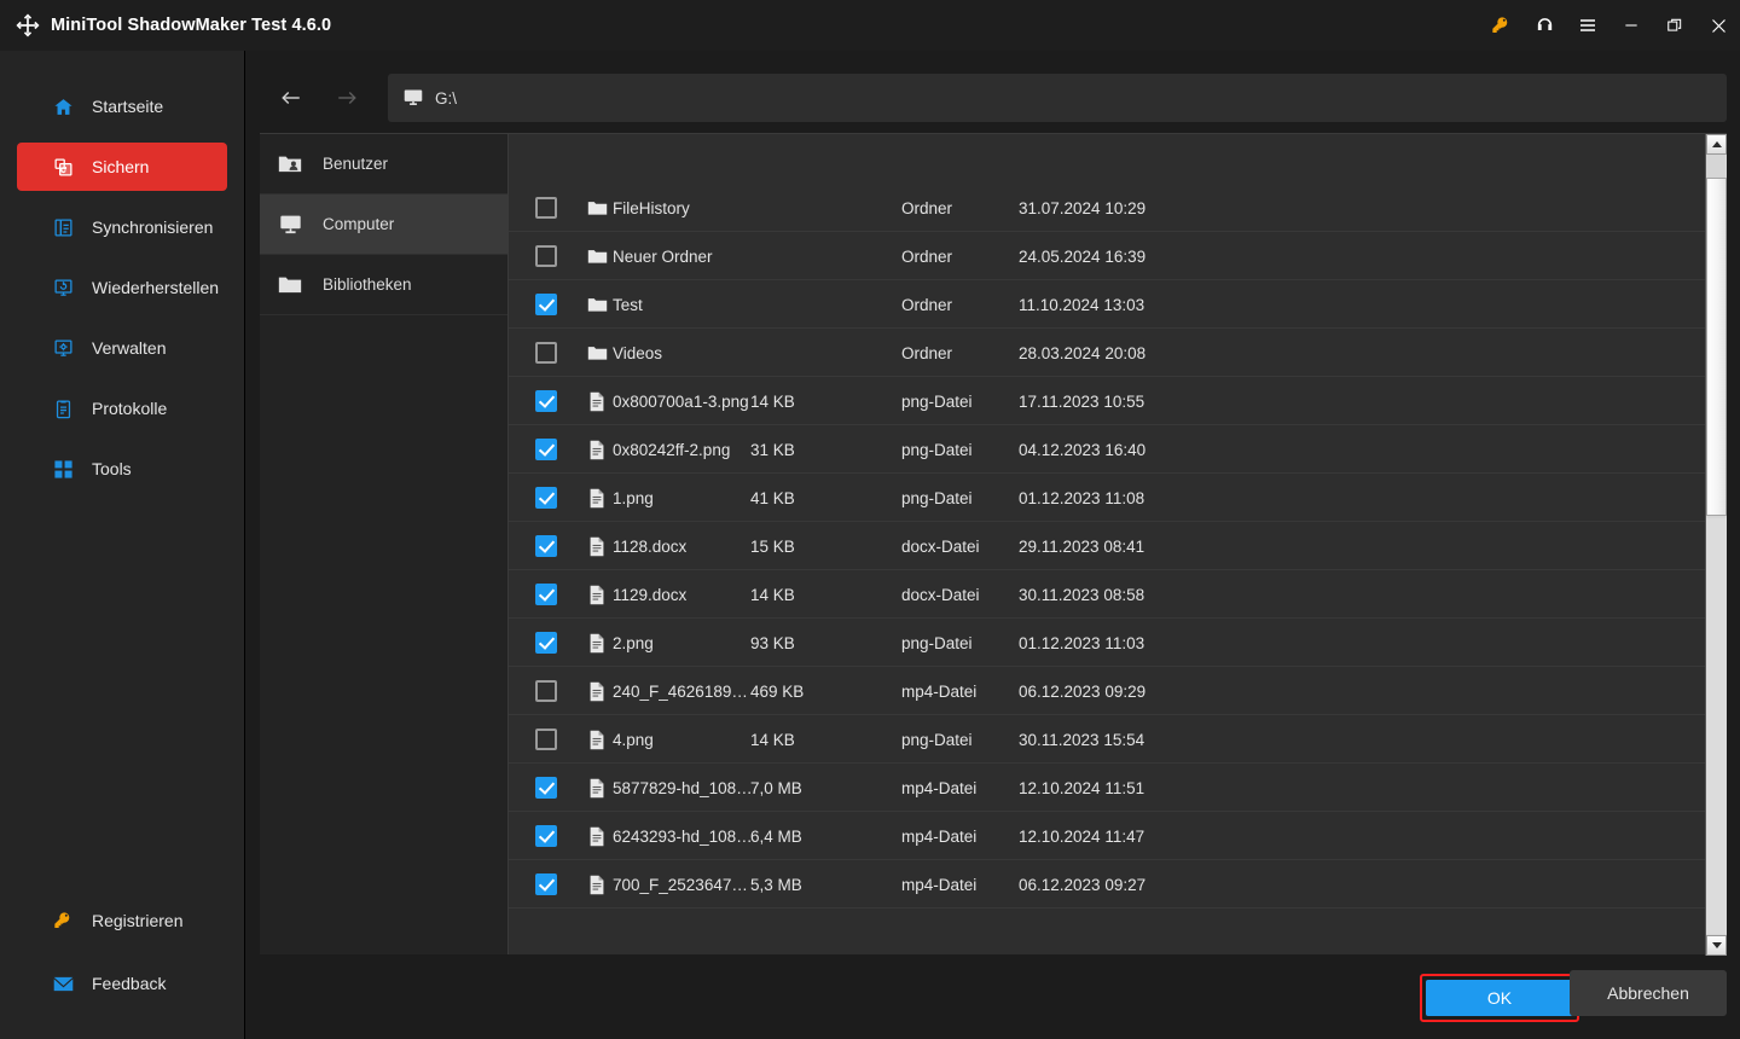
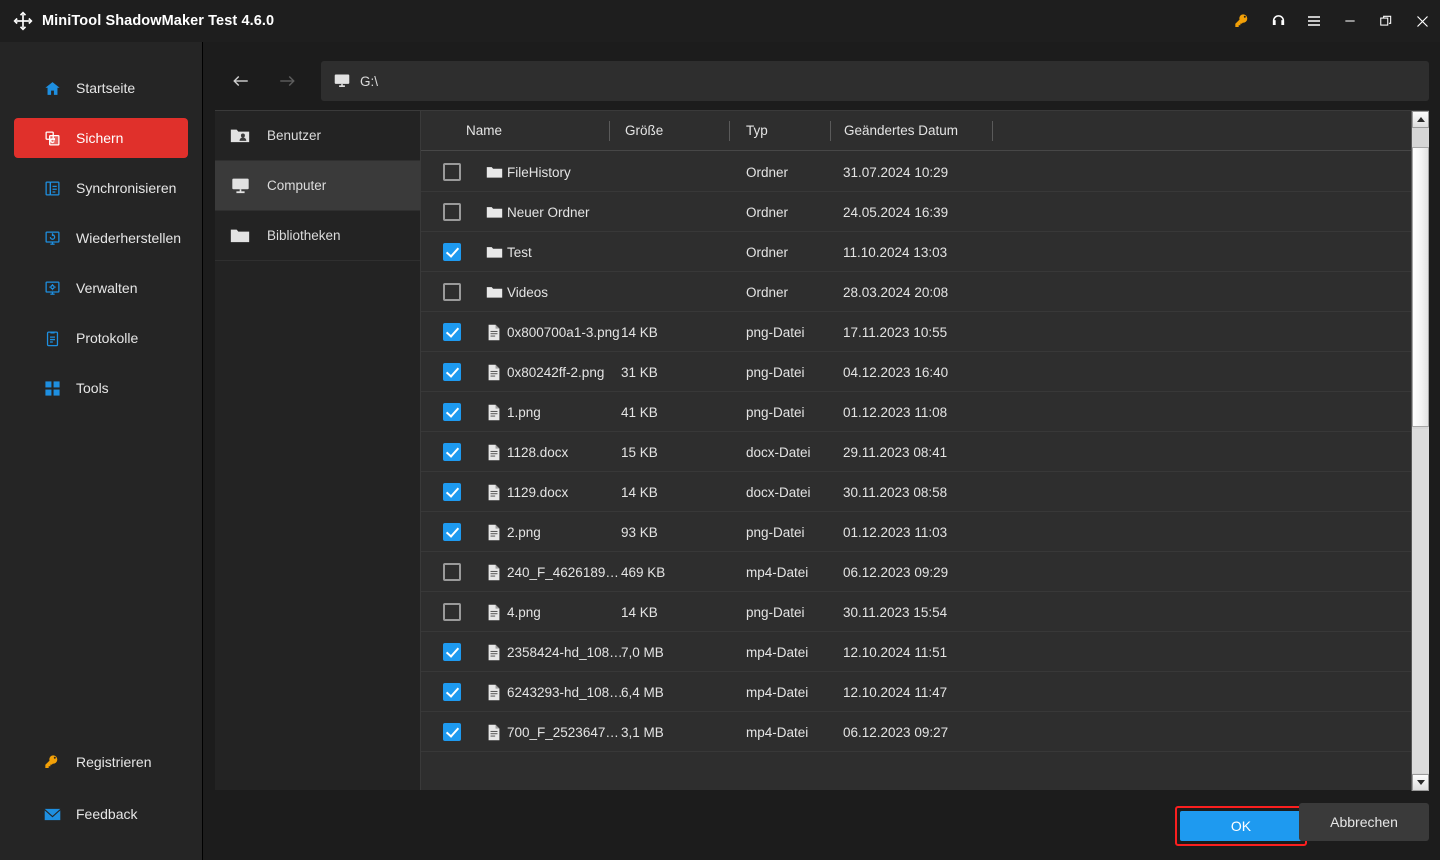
  MiniTool ShadowMaker Test 4.6.0
  Startseite
  Sichern
  Synchronisieren
  Wiederherstellen
  Verwalten
  Protokolle
  Tools
  Registrieren
  Feedback
  G:\
  Benutzer
  Computer
  Bibliotheken
+ Name
+ Größe
+ Typ
+ Geändertes Datum
  FileHistory
  Ordner
  31.07.2024 10:29
  Neuer Ordner
  Ordner
  24.05.2024 16:39
  Test
  Ordner
  11.10.2024 13:03
  Videos
  Ordner
  28.03.2024 20:08
  0x800700a1-3.png
  14 KB
  png-Datei
  17.11.2023 10:55
  0x80242ff-2.png
  31 KB
  png-Datei
  04.12.2023 16:40
  1.png
  41 KB
  png-Datei
  01.12.2023 11:08
  1128.docx
  15 KB
  docx-Datei
  29.11.2023 08:41
  1129.docx
  14 KB
  docx-Datei
  30.11.2023 08:58
  2.png
  93 KB
  png-Datei
  01.12.2023 11:03
  240_F_4626189…
  469 KB
  mp4-Datei
  06.12.2023 09:29
  4.png
  14 KB
  png-Datei
  30.11.2023 15:54
- 5877829-hd_108…
+ 2358424-hd_108…
  7,0 MB
  mp4-Datei
  12.10.2024 11:51
  6243293-hd_108…
  6,4 MB
  mp4-Datei
  12.10.2024 11:47
  700_F_2523647…
- 5,3 MB
+ 3,1 MB
  mp4-Datei
  06.12.2023 09:27
  OK
  Abbrechen
